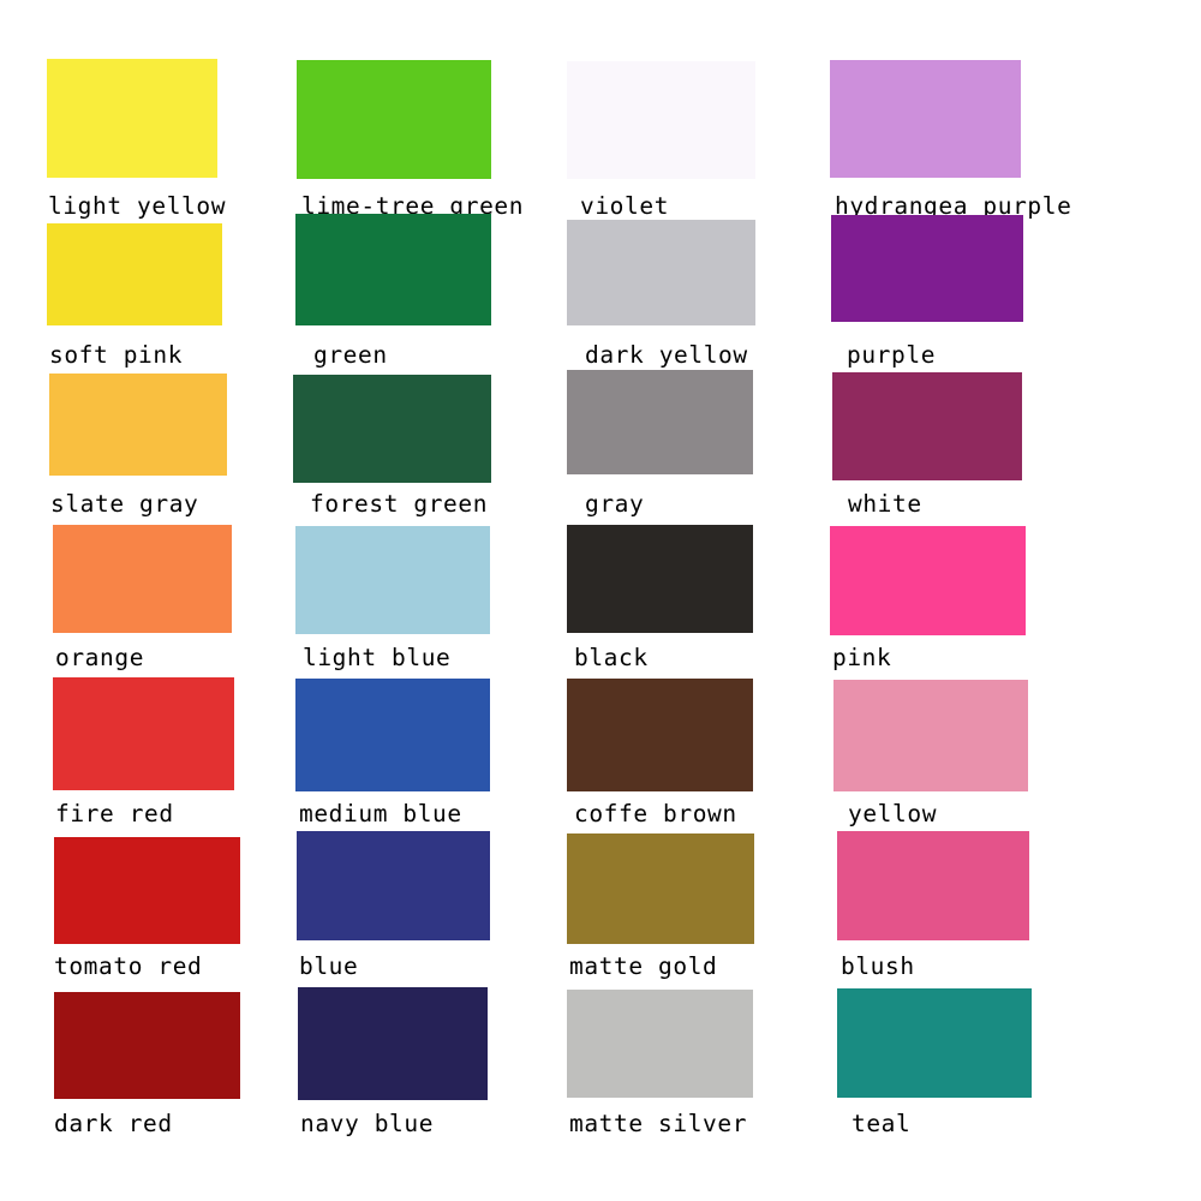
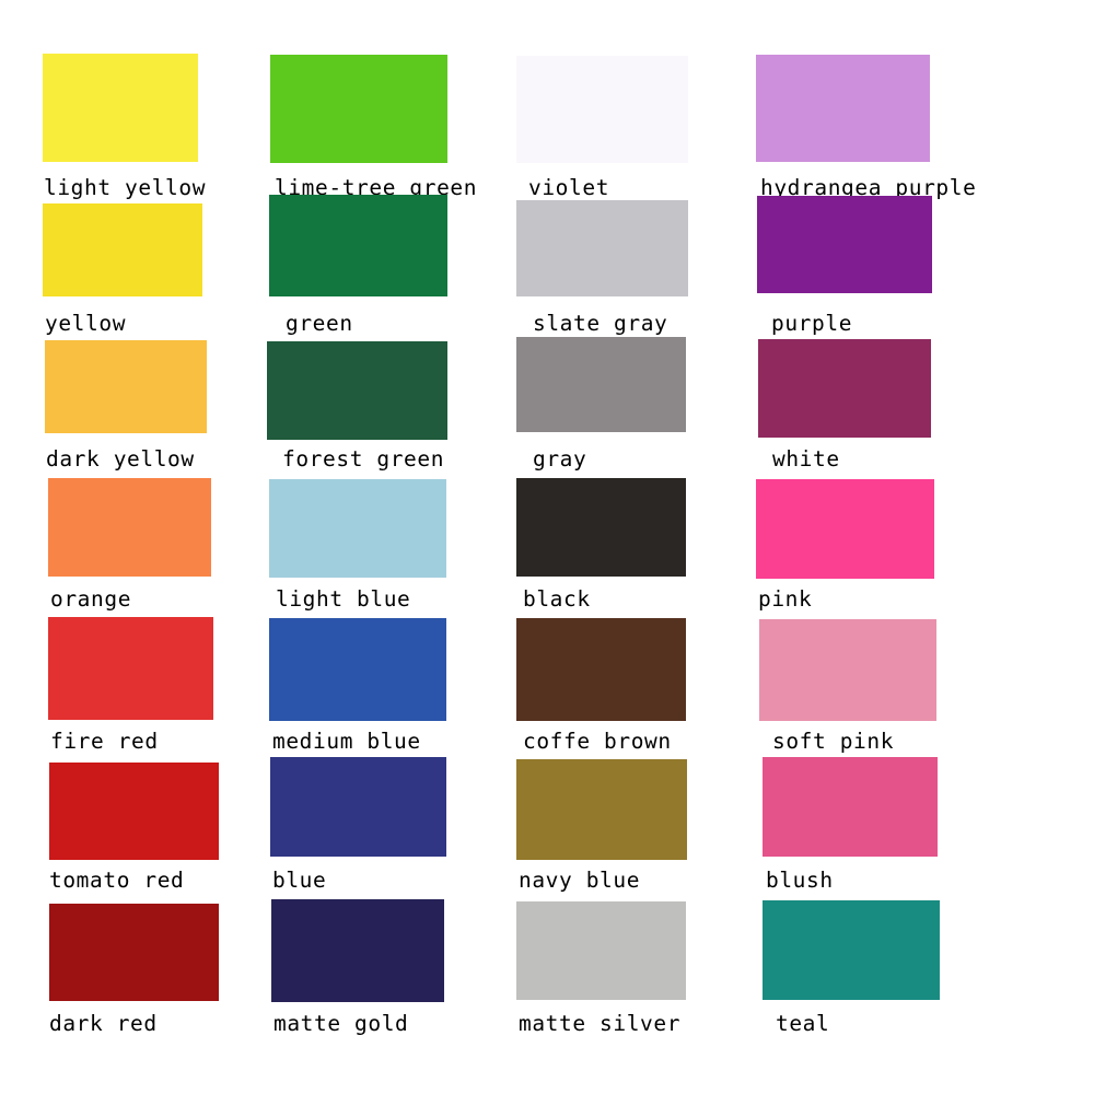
  light yellow
  lime-tree green
  violet
  hydrangea purple
- soft pink
+ yellow
  green
- dark yellow
+ slate gray
  purple
- slate gray
+ dark yellow
  forest green
  gray
  white
  orange
  light blue
  black
  pink
  fire red
  medium blue
  coffe brown
- yellow
+ soft pink
  tomato red
  blue
- matte gold
+ navy blue
  blush
  dark red
- navy blue
+ matte gold
  matte silver
  teal
